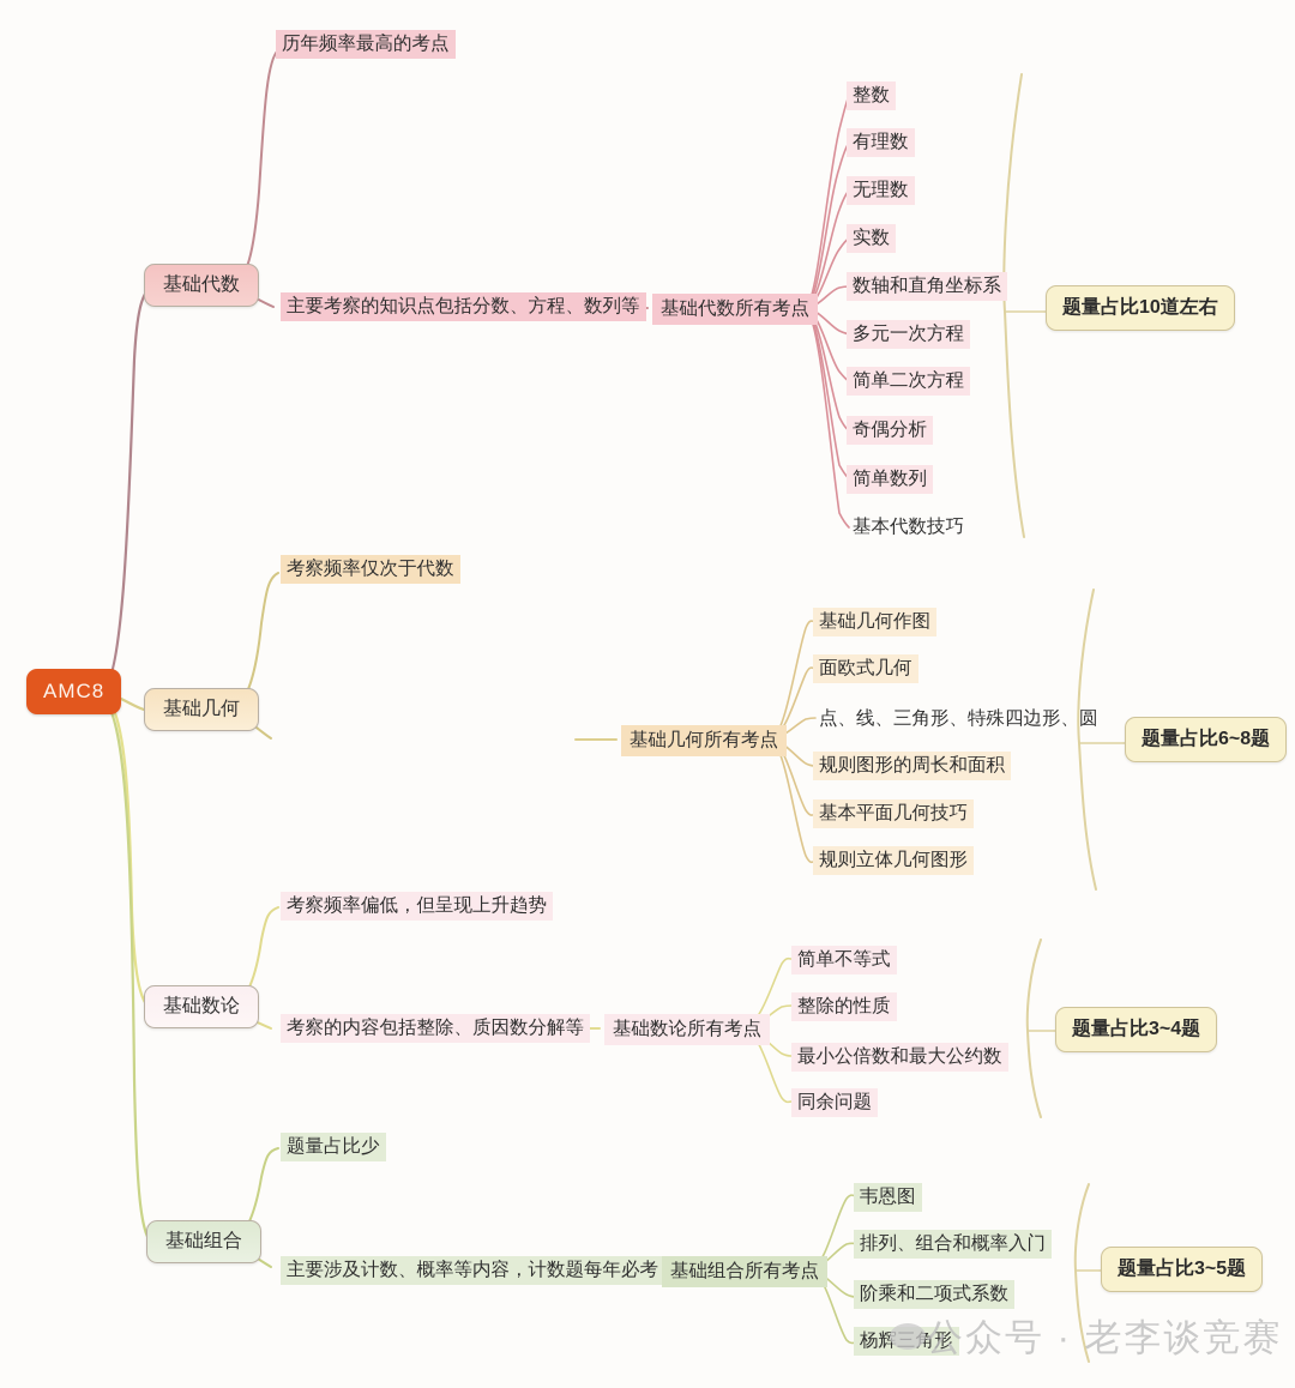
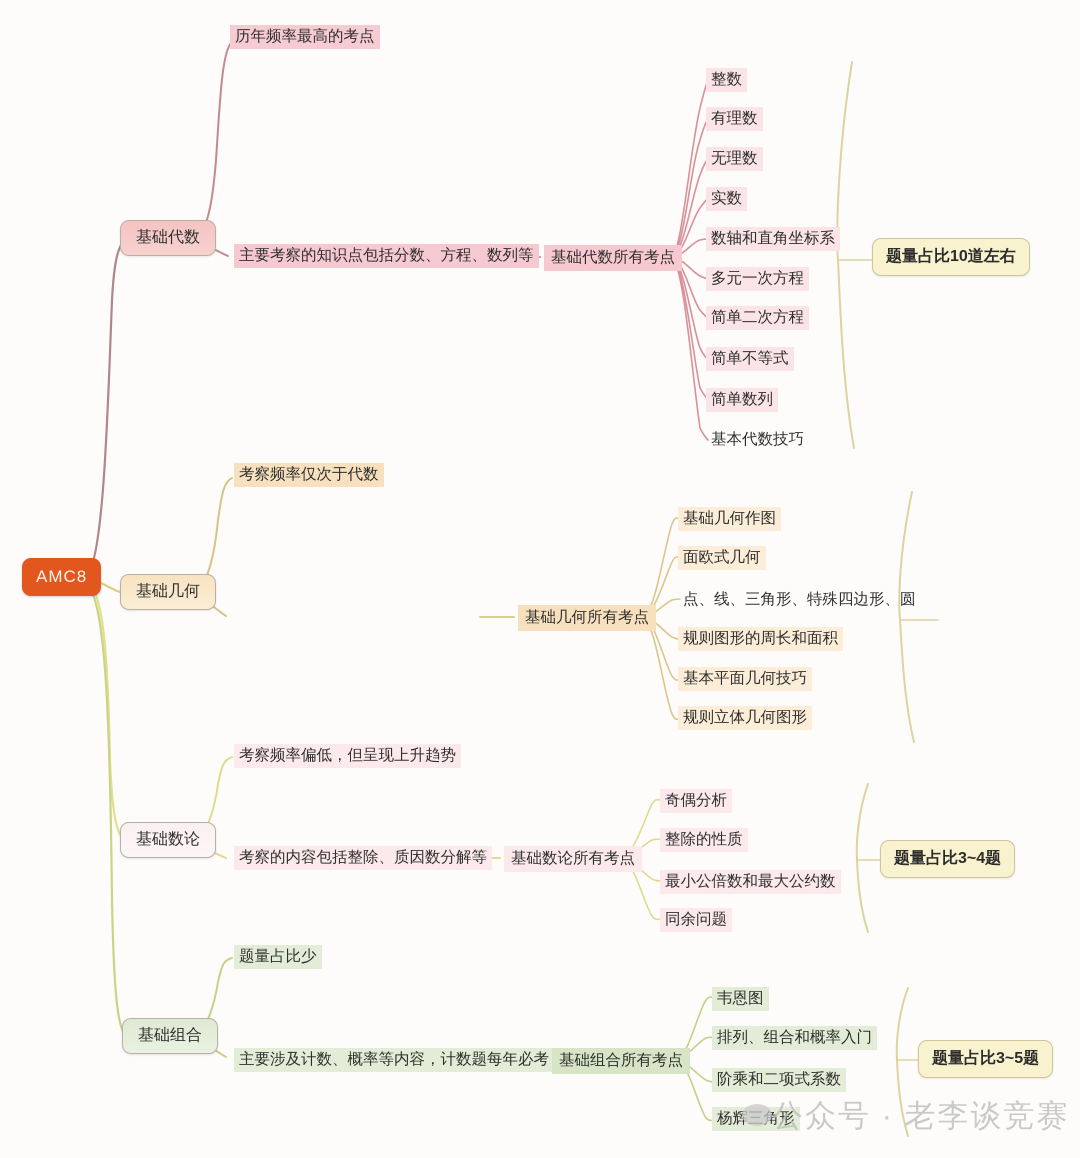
  AMC8
  基础代数
  历年频率最高的考点
  主要考察的知识点包括分数、方程、数列等
  基础代数所有考点
  题量占比10道左右
  整数
  有理数
  无理数
  实数
  数轴和直角坐标系
  多元一次方程
  简单二次方程
- 奇偶分析
+ 简单不等式
  简单数列
  基本代数技巧
  基础几何
  考察频率仅次于代数
  基础几何所有考点
- 题量占比6~8题
  基础几何作图
  面欧式几何
  点、线、三角形、特殊四边形、圆
  规则图形的周长和面积
  基本平面几何技巧
  规则立体几何图形
  基础数论
  考察频率偏低，但呈现上升趋势
  考察的内容包括整除、质因数分解等
  基础数论所有考点
  题量占比3~4题
- 简单不等式
+ 奇偶分析
  整除的性质
  最小公倍数和最大公约数
  同余问题
  基础组合
  题量占比少
  主要涉及计数、概率等内容，计数题每年必考
  基础组合所有考点
  题量占比3~5题
  韦恩图
  排列、组合和概率入门
  阶乘和二项式系数
  杨辉三角形
  公众号 · 老李谈竞赛
